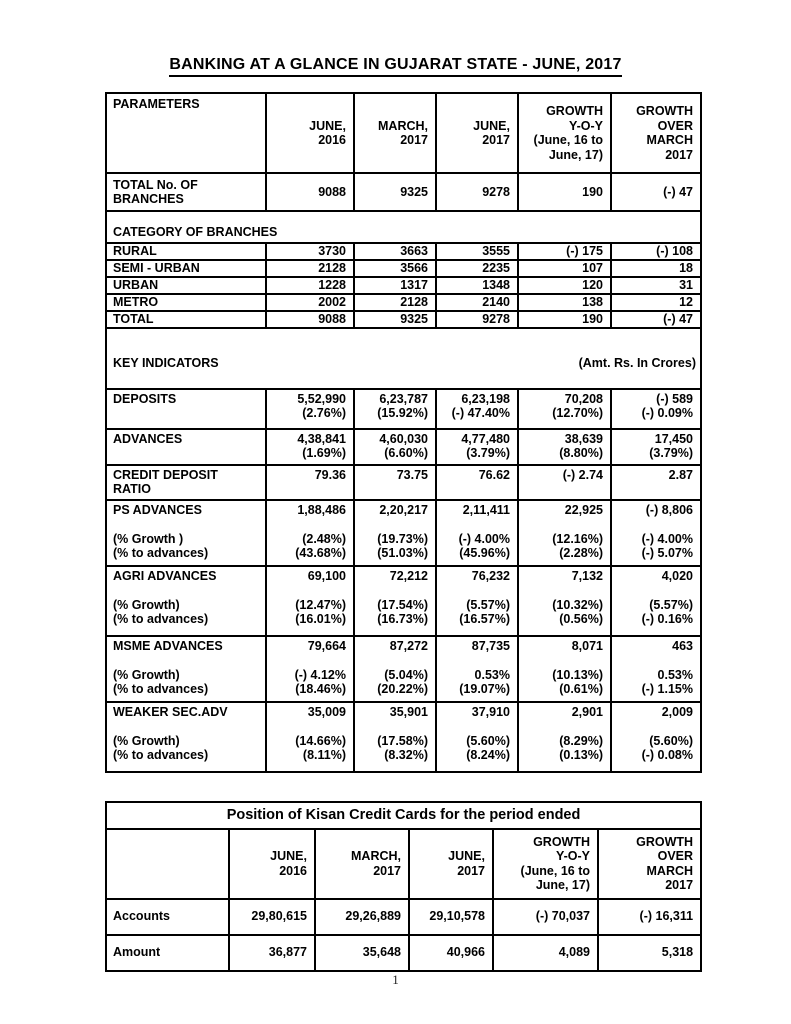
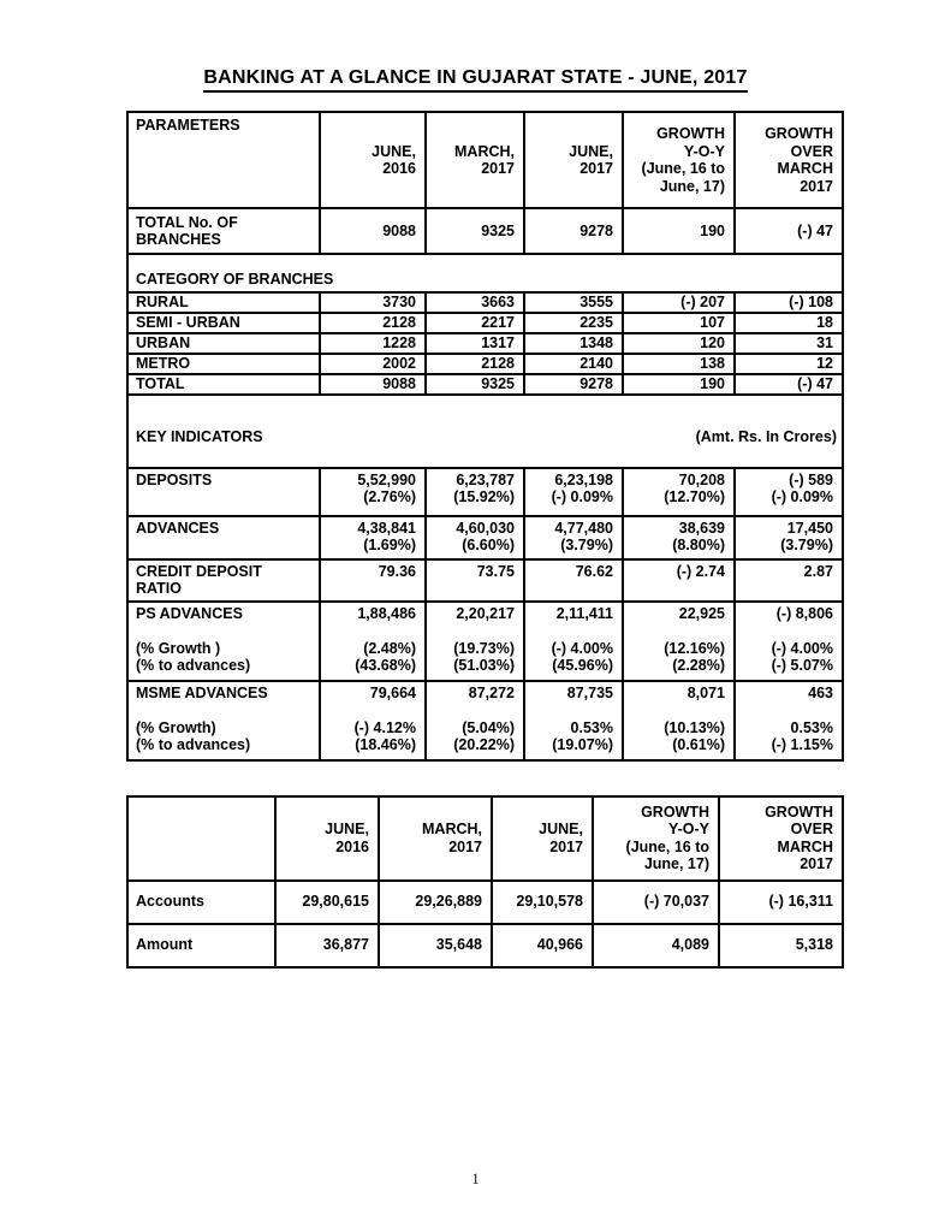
  BANKING AT A GLANCE IN GUJARAT STATE - JUNE, 2017
  PARAMETERS	JUNE, 2016	MARCH, 2017	JUNE, 2017	GROWTH Y-O-Y (June, 16 to June, 17)	GROWTH OVER MARCH 2017
  TOTAL No. OF BRANCHES	9088	9325	9278	190	(-) 47
  CATEGORY OF BRANCHES
- RURAL	3730	3663	3555	(-) 175	(-) 108
+ RURAL	3730	3663	3555	(-) 207	(-) 108
- SEMI - URBAN	2128	3566	2235	107	18
+ SEMI - URBAN	2128	2217	2235	107	18
  URBAN	1228	1317	1348	120	31
  METRO	2002	2128	2140	138	12
  TOTAL	9088	9325	9278	190	(-) 47
  KEY INDICATORS (Amt. Rs. In Crores)
- DEPOSITS	5,52,990 (2.76%)	6,23,787 (15.92%)	6,23,198 (-) 47.40%	70,208 (12.70%)	(-) 589 (-) 0.09%
+ DEPOSITS	5,52,990 (2.76%)	6,23,787 (15.92%)	6,23,198 (-) 0.09%	70,208 (12.70%)	(-) 589 (-) 0.09%
  ADVANCES	4,38,841 (1.69%)	4,60,030 (6.60%)	4,77,480 (3.79%)	38,639 (8.80%)	17,450 (3.79%)
  CREDIT DEPOSIT RATIO	79.36	73.75	76.62	(-) 2.74	2.87
  PS ADVANCES (% Growth ) (% to advances)	1,88,486 (2.48%) (43.68%)	2,20,217 (19.73%) (51.03%)	2,11,411 (-) 4.00% (45.96%)	22,925 (12.16%) (2.28%)	(-) 8,806 (-) 4.00% (-) 5.07%
- AGRI ADVANCES (% Growth) (% to advances)	69,100 (12.47%) (16.01%)	72,212 (17.54%) (16.73%)	76,232 (5.57%) (16.57%)	7,132 (10.32%) (0.56%)	4,020 (5.57%) (-) 0.16%
  MSME ADVANCES (% Growth) (% to advances)	79,664 (-) 4.12% (18.46%)	87,272 (5.04%) (20.22%)	87,735 0.53% (19.07%)	8,071 (10.13%) (0.61%)	463 0.53% (-) 1.15%
- WEAKER SEC.ADV (% Growth) (% to advances)	35,009 (14.66%) (8.11%)	35,901 (17.58%) (8.32%)	37,910 (5.60%) (8.24%)	2,901 (8.29%) (0.13%)	2,009 (5.60%) (-) 0.08%
- Position of Kisan Credit Cards for the period ended
  	JUNE, 2016	MARCH, 2017	JUNE, 2017	GROWTH Y-O-Y (June, 16 to June, 17)	GROWTH OVER MARCH 2017
  Accounts	29,80,615	29,26,889	29,10,578	(-) 70,037	(-) 16,311
  Amount	36,877	35,648	40,966	4,089	5,318
  1
